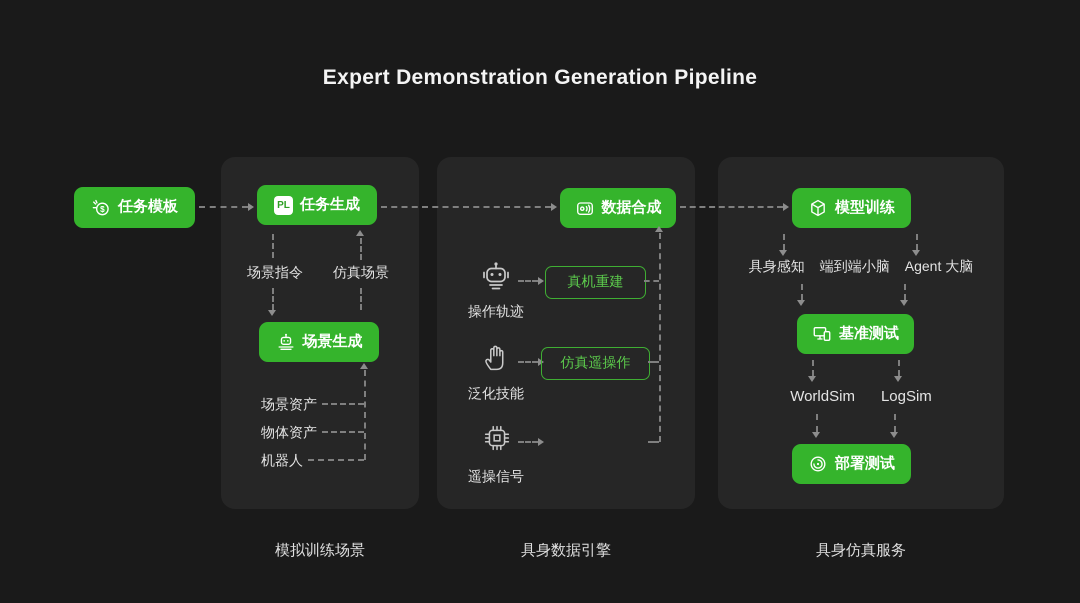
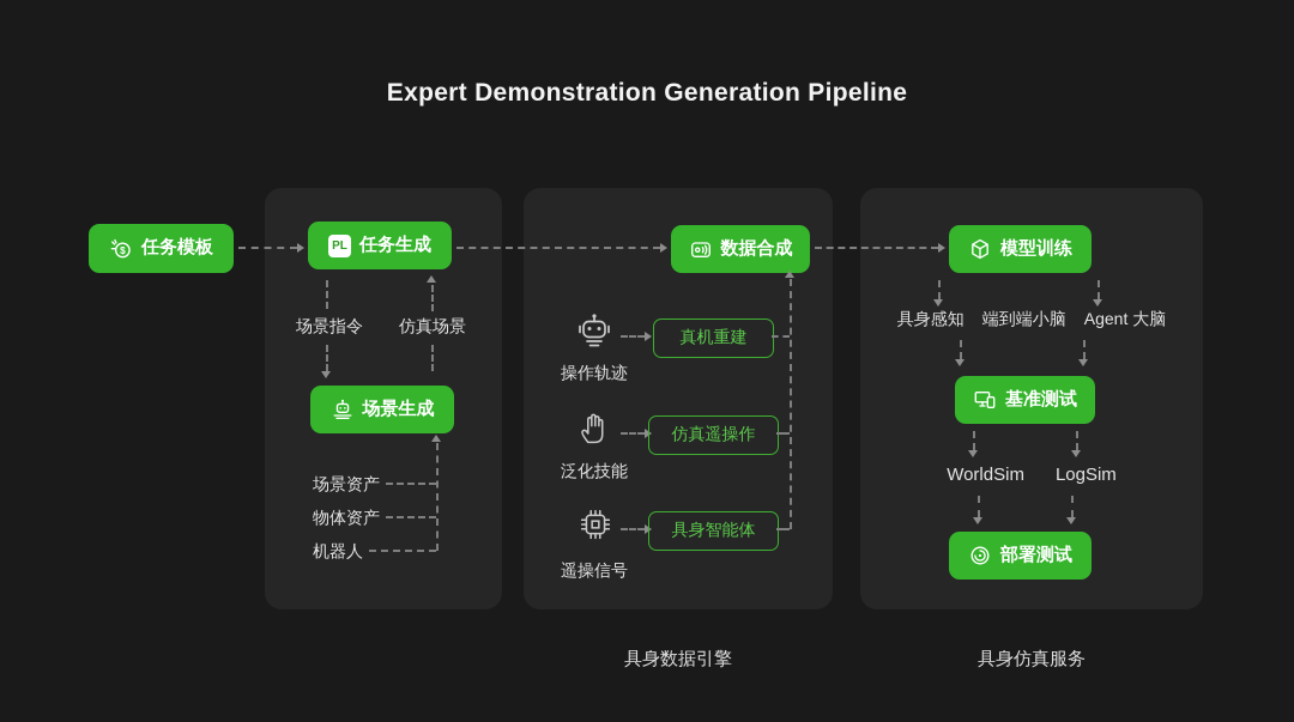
  Expert Demonstration Generation Pipeline
  $
  任务模板
  PL
  任务生成
  场景指令
  仿真场景
  场景生成
  场景资产
  物体资产
  机器人
- 模拟训练场景
  数据合成
  操作轨迹
  真机重建
  泛化技能
  仿真遥操作
  遥操信号
+ 具身智能体
  具身数据引擎
  模型训练
  具身感知
  端到端小脑
  Agent 大脑
  基准测试
  WorldSim
  LogSim
  部署测试
  具身仿真服务
